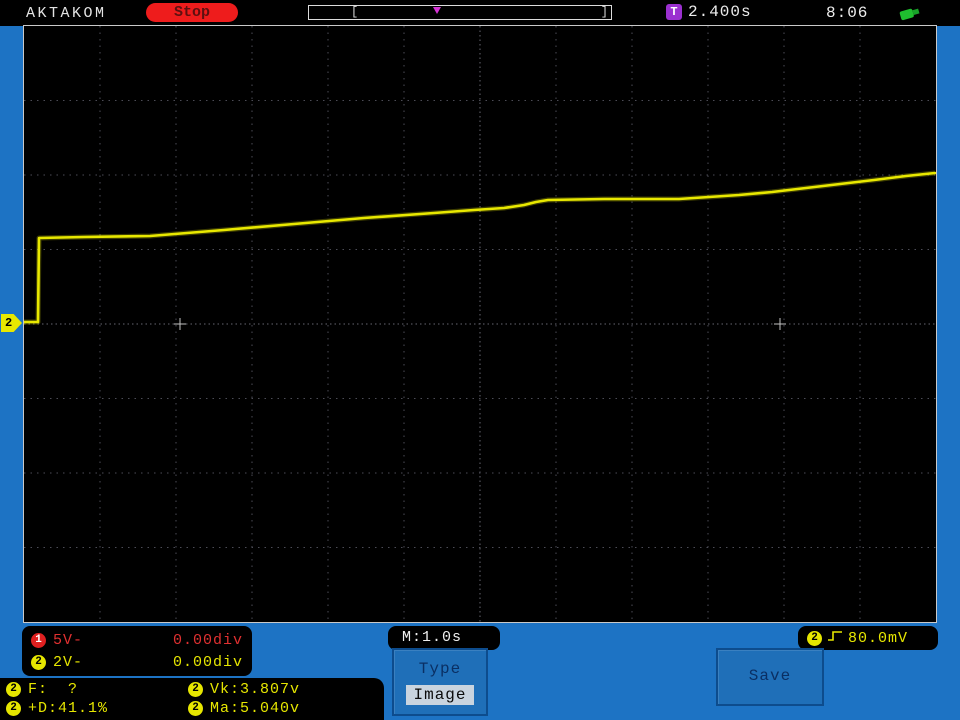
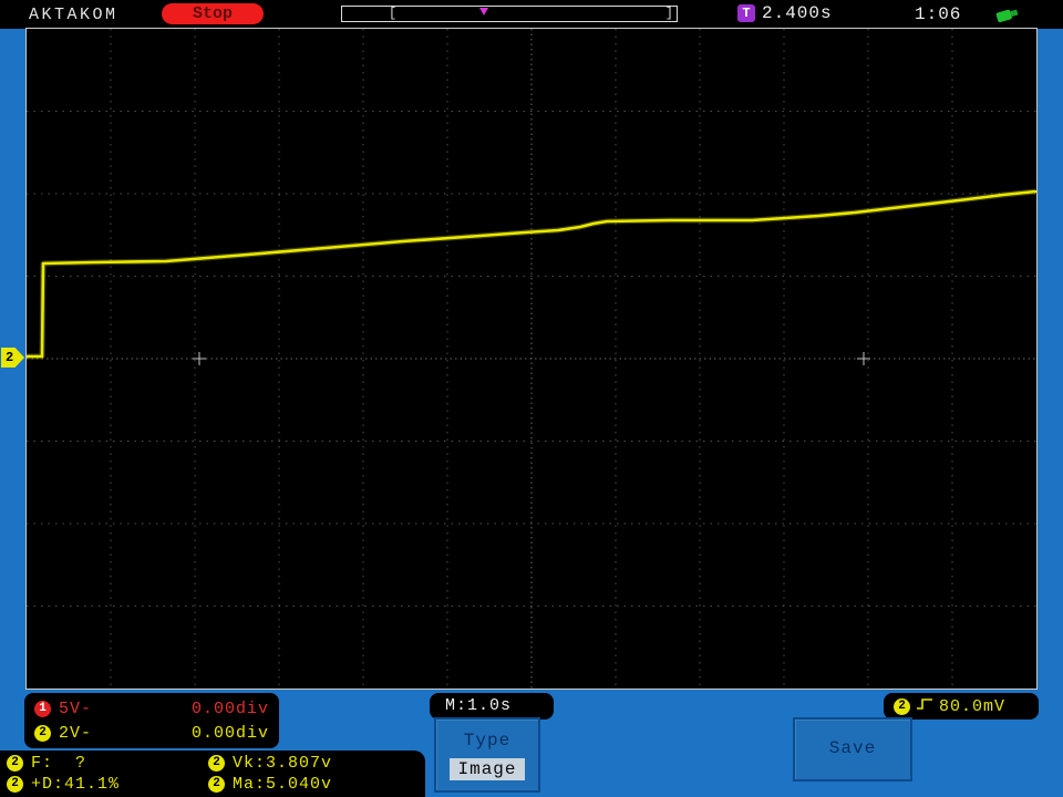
  AKTAKOM
  Stop
  [
  ]
  T
  2.400s
- 8:06
+ 1:06
  2
  1
  5V-
  0.00div
  2
  2V-
  0.00div
  M:1.0s
  2
  80.0mV
  2
  F: ?
  2
  Vk:3.807v
  2
  +D:41.1%
  2
  Ma:5.040v
  Type
  Image
  Save
